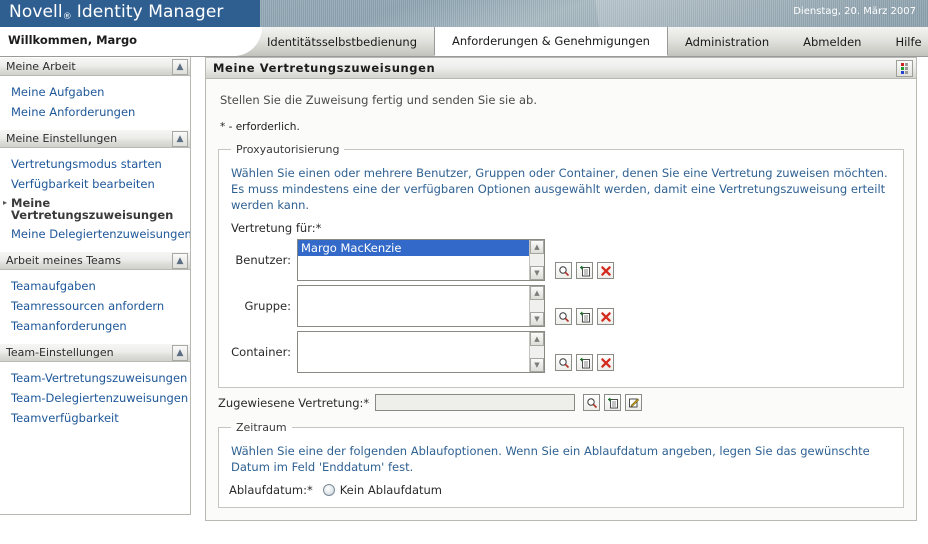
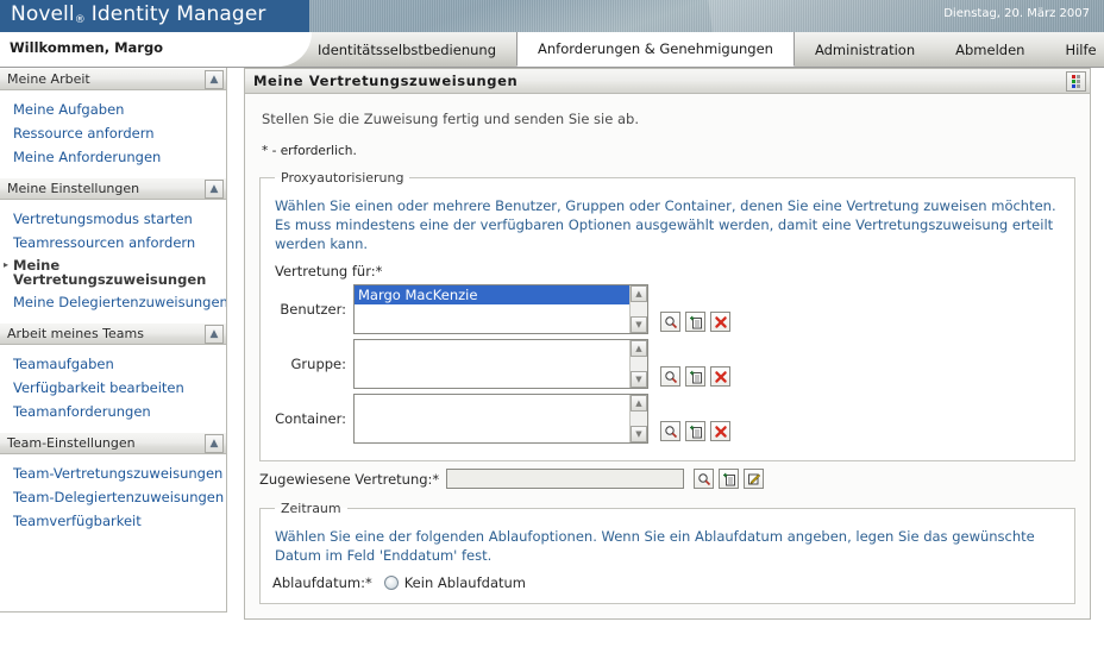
  Novell®Identity Manager
  Dienstag, 20. März 2007
  Willkommen, Margo
  Identitätsselbstbedienung
  Anforderungen & Genehmigungen
  Administration
  Abmelden
  Hilfe
  Meine Arbeit
  ▲
  Meine Aufgaben
+ Ressource anfordern
  Meine Anforderungen
  Meine Einstellungen
  ▲
  Vertretungsmodus starten
- Verfügbarkeit bearbeiten
+ Teamressourcen anfordern
  ▸
  Meine Vertretungszuweisungen
  Meine Delegiertenzuweisungen
  Arbeit meines Teams
  ▲
  Teamaufgaben
- Teamressourcen anfordern
+ Verfügbarkeit bearbeiten
  Teamanforderungen
  Team-Einstellungen
  ▲
  Team-Vertretungszuweisungen
  Team-Delegiertenzuweisungen
  Teamverfügbarkeit
  Meine Vertretungszuweisungen
  Stellen Sie die Zuweisung fertig und senden Sie sie ab.
  * - erforderlich.
  Proxyautorisierung
  Wählen Sie einen oder mehrere Benutzer, Gruppen oder Container, denen Sie eine Vertretung zuweisen möchten. Es muss mindestens eine der verfügbaren Optionen ausgewählt werden, damit eine Vertretungszuweisung erteilt werden kann.
  Vertretung für:*
  Benutzer:
  Margo MacKenzie
  ▲
  ▼
  Gruppe:
  ▲
  ▼
  Container:
  ▲
  ▼
  Zugewiesene Vertretung:*
  Zeitraum
  Wählen Sie eine der folgenden Ablaufoptionen. Wenn Sie ein Ablaufdatum angeben, legen Sie das gewünschte Datum im Feld 'Enddatum' fest.
  Ablaufdatum:*
  Kein Ablaufdatum
